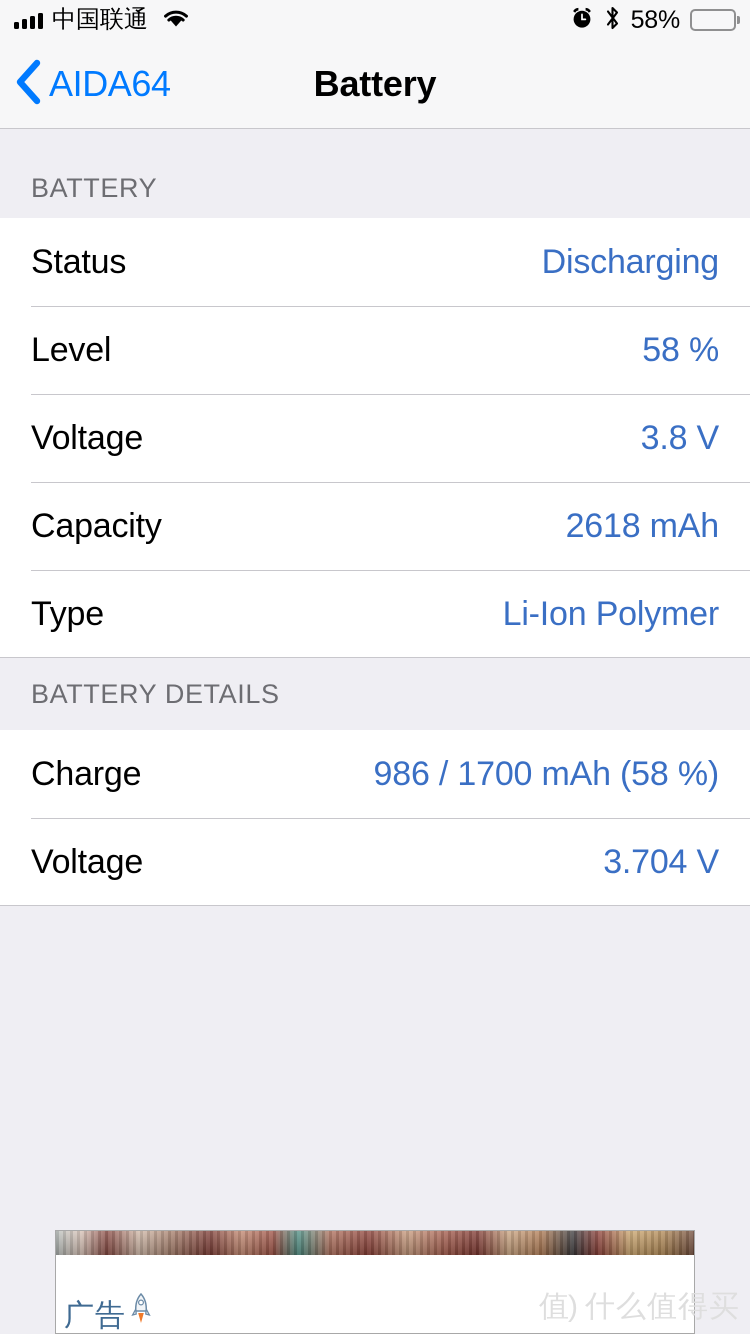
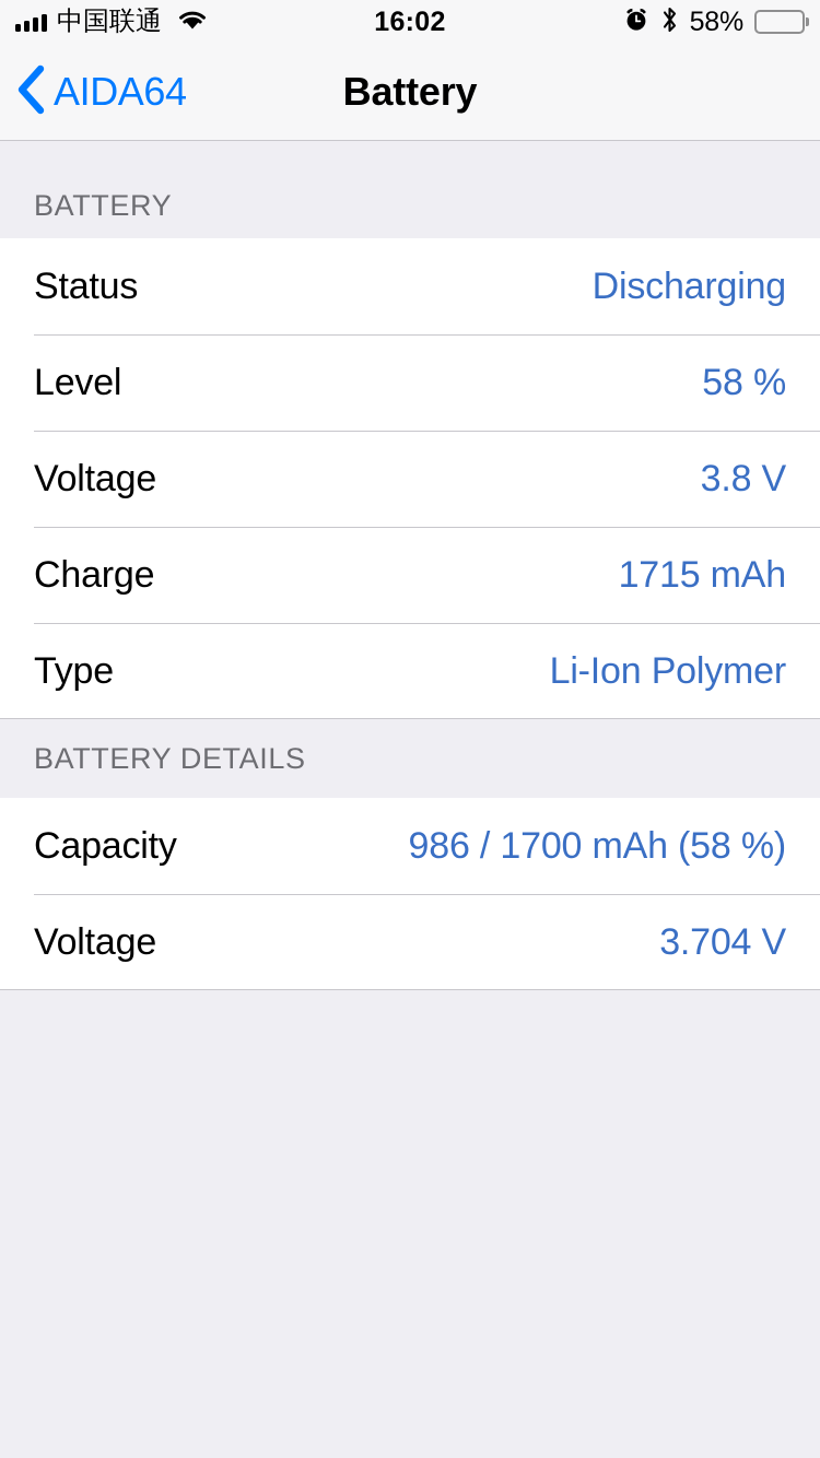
  中国联通
+ 16:02
  58%
  AIDA64
  Battery
  BATTERY
  Status
  Discharging
  Level
  58 %
  Voltage
  3.8 V
- Capacity
+ Charge
- 2618 mAh
+ 1715 mAh
  Type
  Li-Ion Polymer
  BATTERY DETAILS
- Charge
+ Capacity
  986 / 1700 mAh (58 %)
  Voltage
  3.704 V
- 广告
- 值)
- 什么值得买
